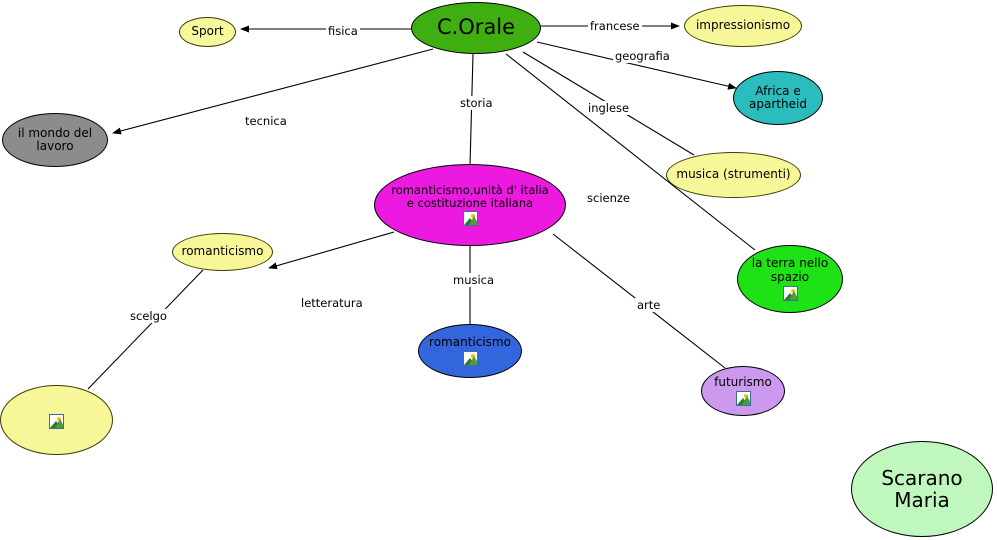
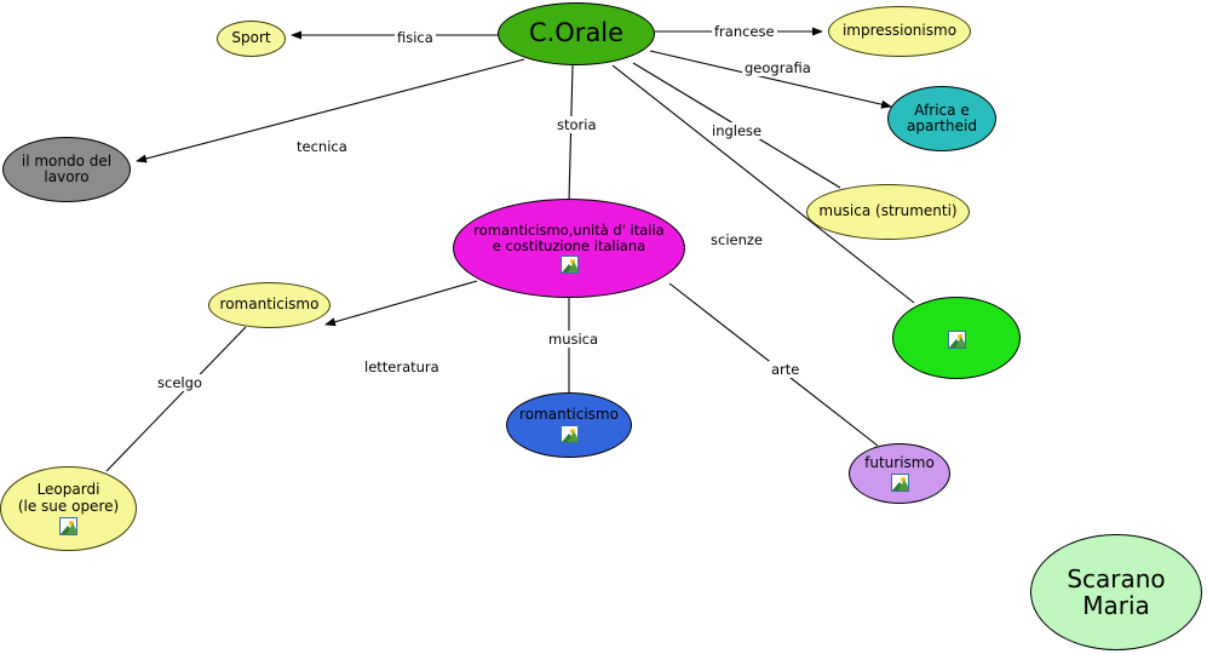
  C.Orale
  Sport
  impressionismo
  Africa e
  apartheid
  il mondo del
  lavoro
  musica (strumenti)
  romanticismo,unità d' italia
  e costituzione italiana
- la terra nello
- spazio
  romanticismo
  romanticismo
  futurismo
+ Leopardi
+ (le sue opere)
  Scarano
  Maria
  fisica
  francese
  geografia
  tecnica
  storia
  inglese
  scienze
  letteratura
  musica
  arte
  scelgo
